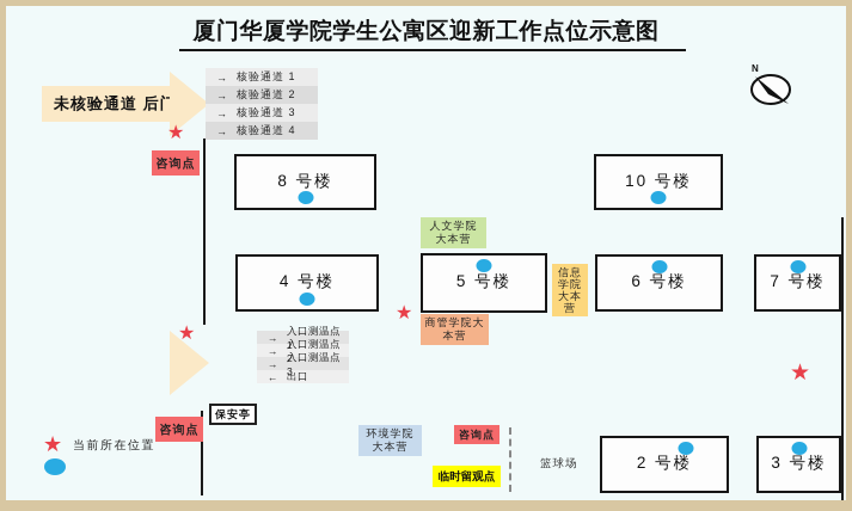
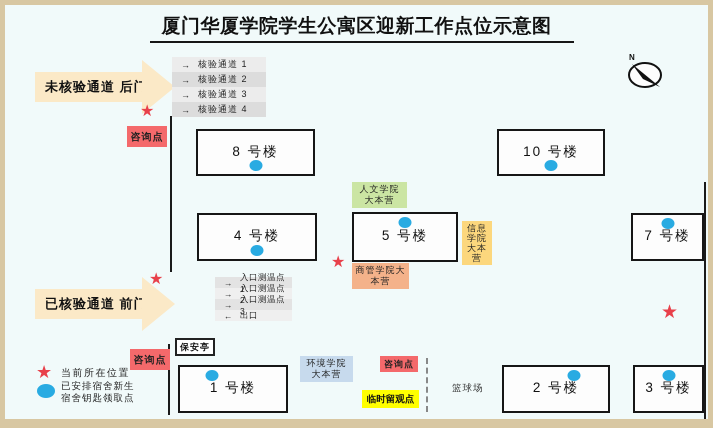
  厦门华厦学院学生公寓区迎新工作点位示意图
  N
  未核验通道 后门
+ 已核验通道 前门
  →
  核验通道 1
  →
  核验通道 2
  →
  核验通道 3
  →
  核验通道 4
  →
  入口测温点 1
  →
  入口测温点 2
  →
  入口测温点 3
  ←
  出口
  ★
  ★
  ★
  ★
  咨询点
  咨询点
  咨询点
  8 号楼
  10 号楼
  4 号楼
  5 号楼
- 6 号楼
  7 号楼
+ 1 号楼
  2 号楼
  3 号楼
  人文学院大本营
  信息学院大本营
  商管学院大本营
  环境学院大本营
  保安亭
  临时留观点
  篮球场
  ★
  当前所在位置
+ 已安排宿舍新生宿舍钥匙领取点
